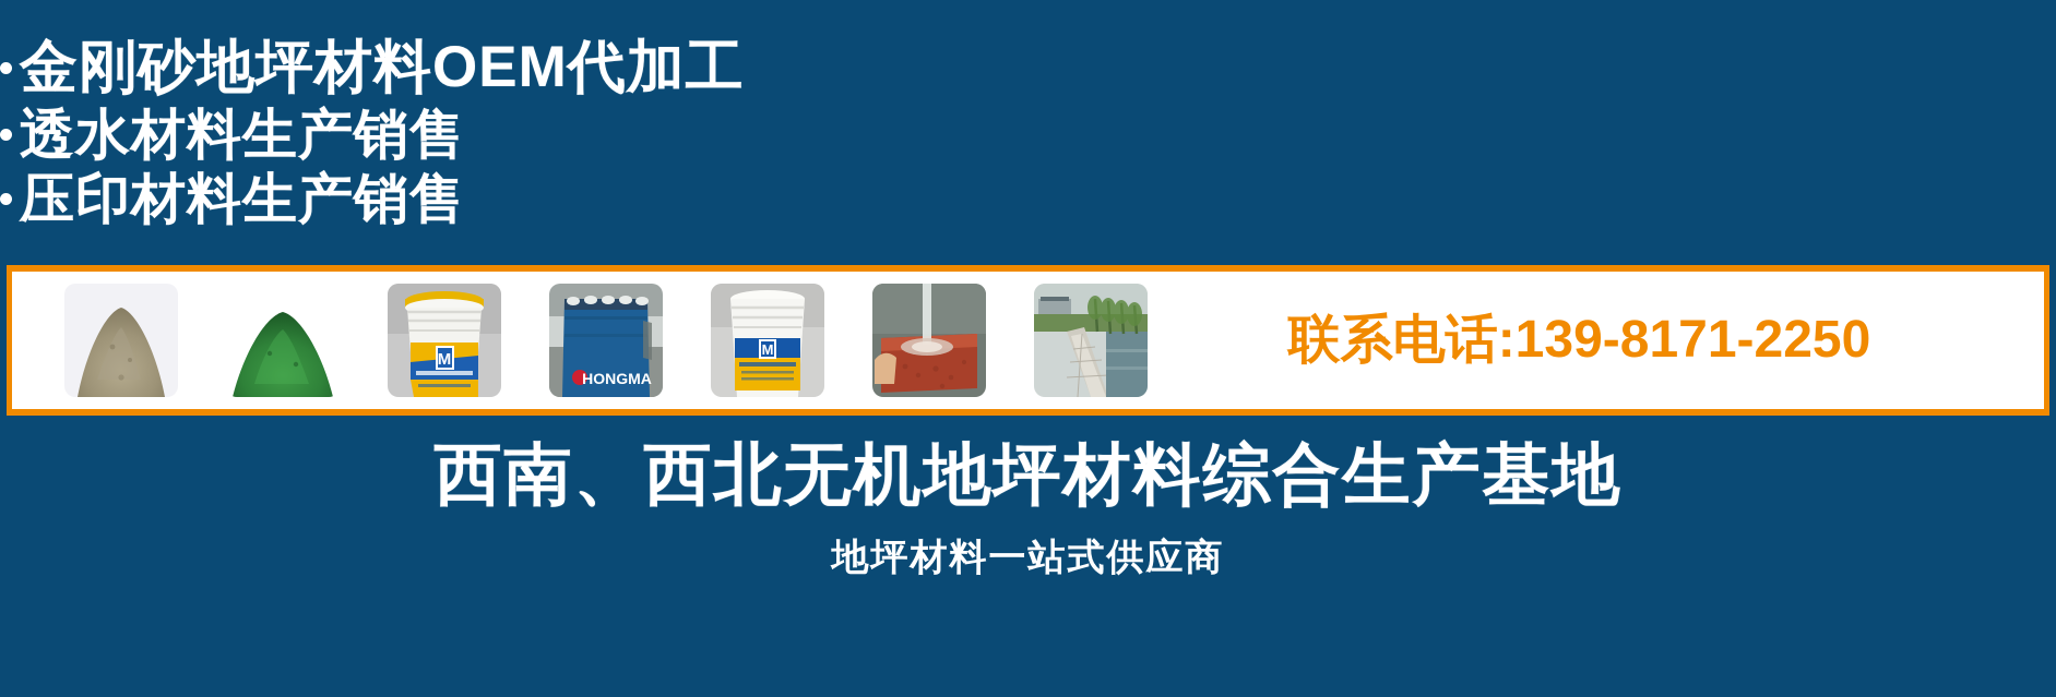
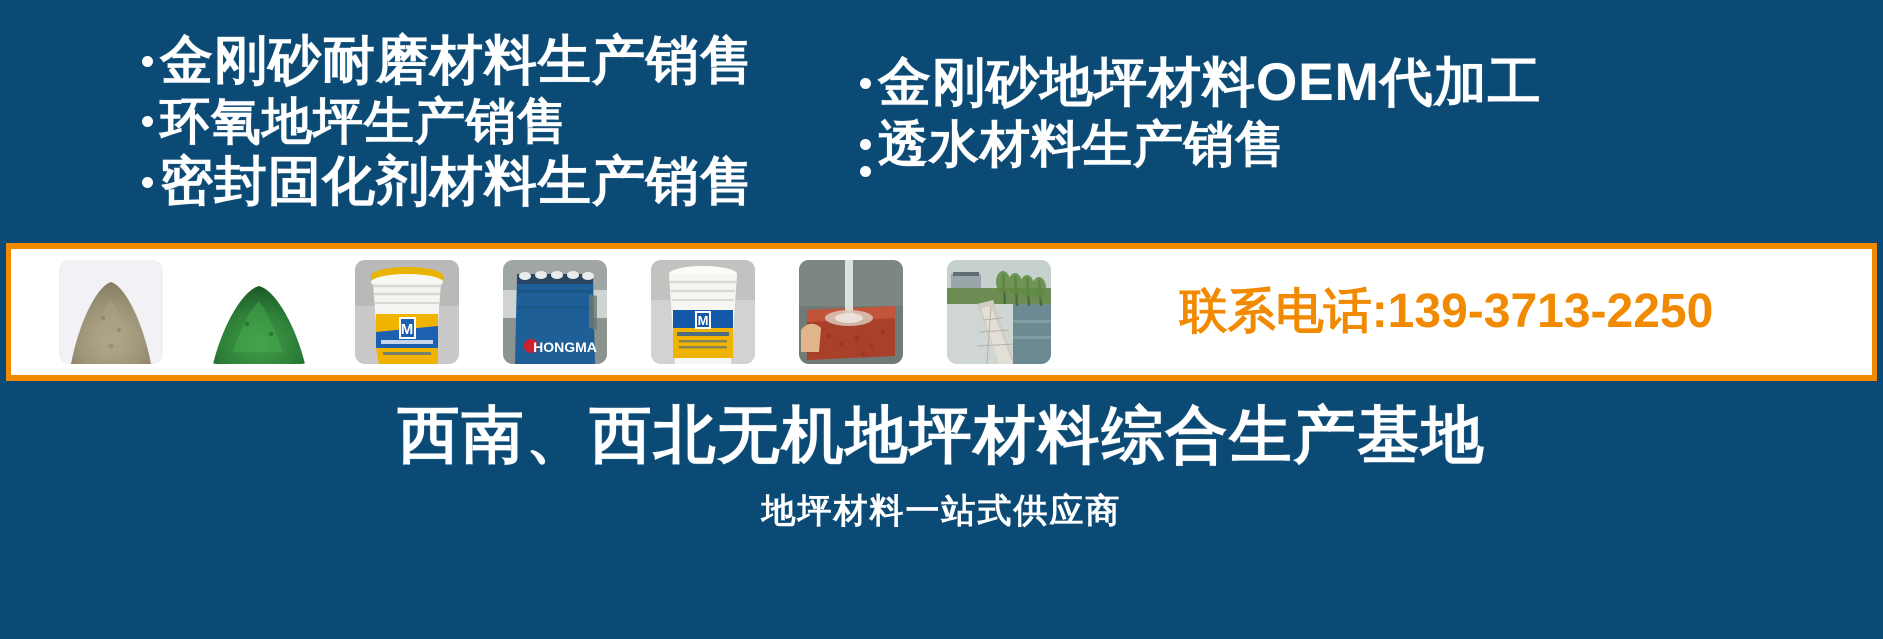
+ 金刚砂耐磨材料生产销售
+ 环氧地坪生产销售
+ 密封固化剂材料生产销售
  金刚砂地坪材料OEM代加工
  透水材料生产销售
- 压印材料生产销售
  M
  HONGMA
  M
- 联系电话:139-8171-2250
+ 联系电话:139-3713-2250
  西南、西北无机地坪材料综合生产基地
  地坪材料一站式供应商
